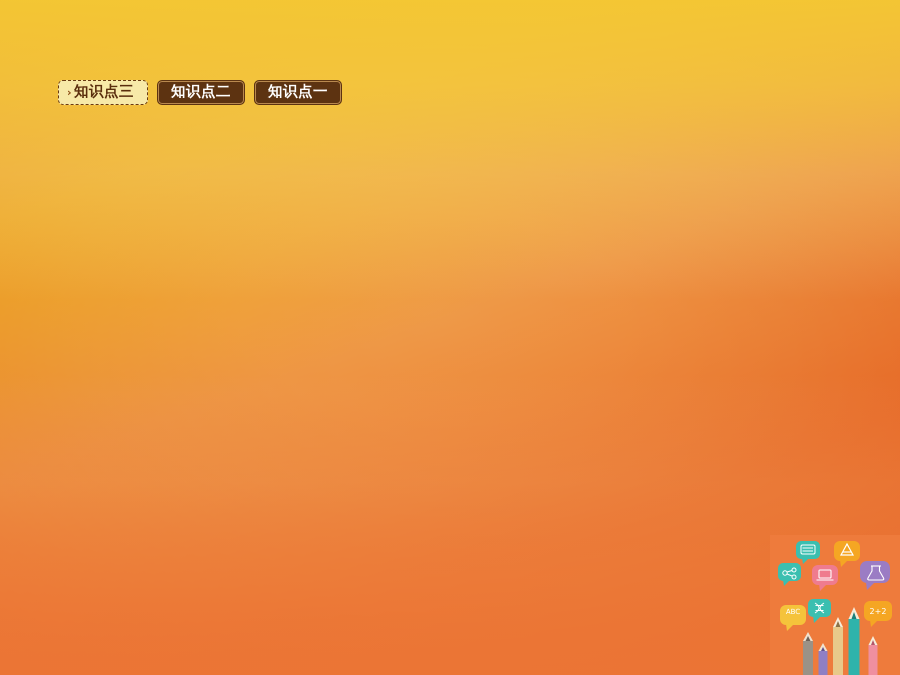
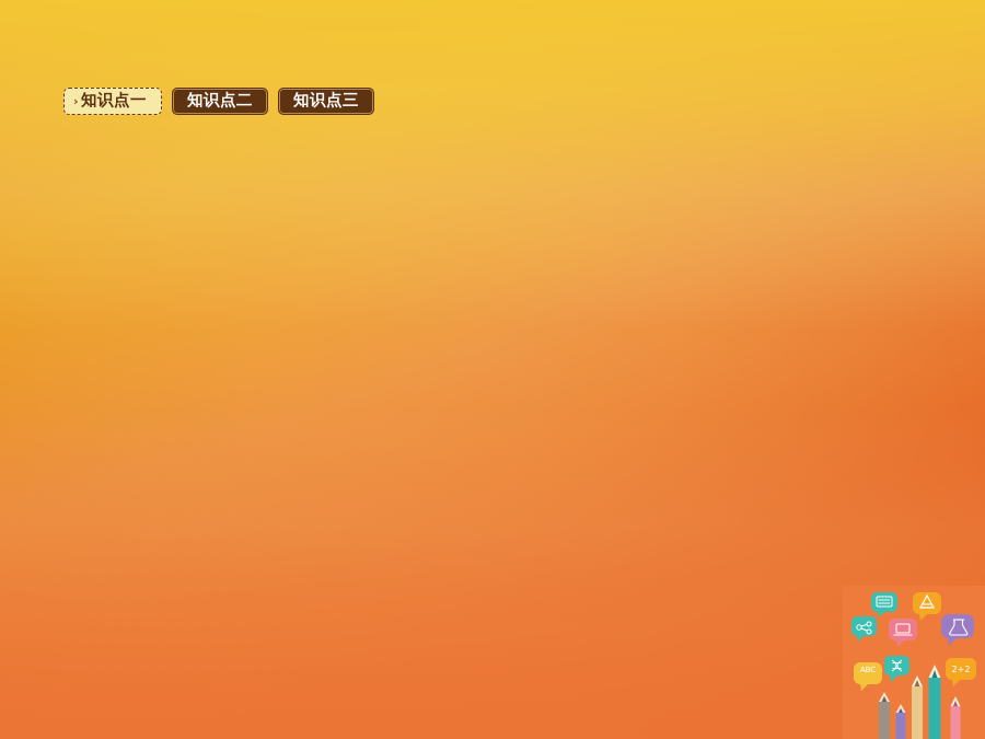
  ›
- 知识点三
+ 知识点一
  知识点二
- 知识点一
+ 知识点三
  ABC
  2+2
